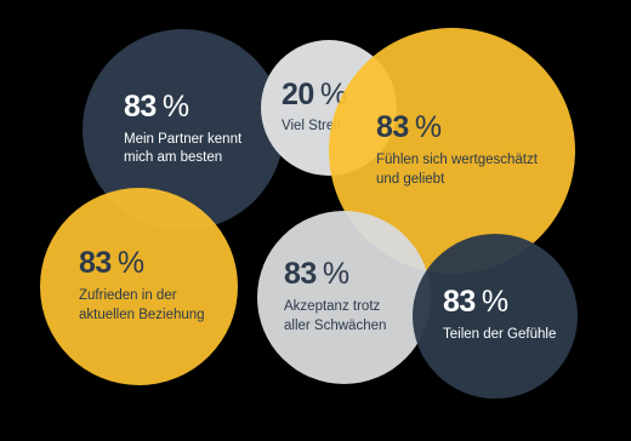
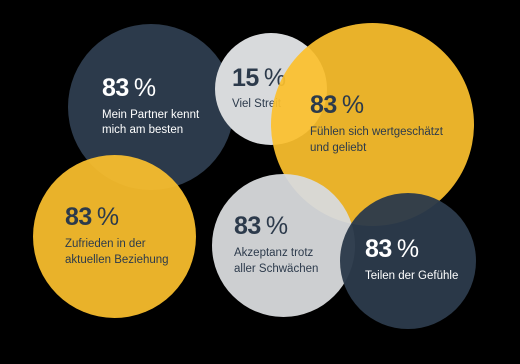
  83 %
  Mein Partner kennt
  mich am besten
- 20 %
+ 15 %
  Viel Str
  83 %
  Fühlen sich wertgeschätzt
  und geliebt
  83 %
  Zufrieden in der
  aktuellen Beziehung
  83 %
  Akzeptanz trotz
  aller Schwächen
  83 %
  Teilen der Gefühle
